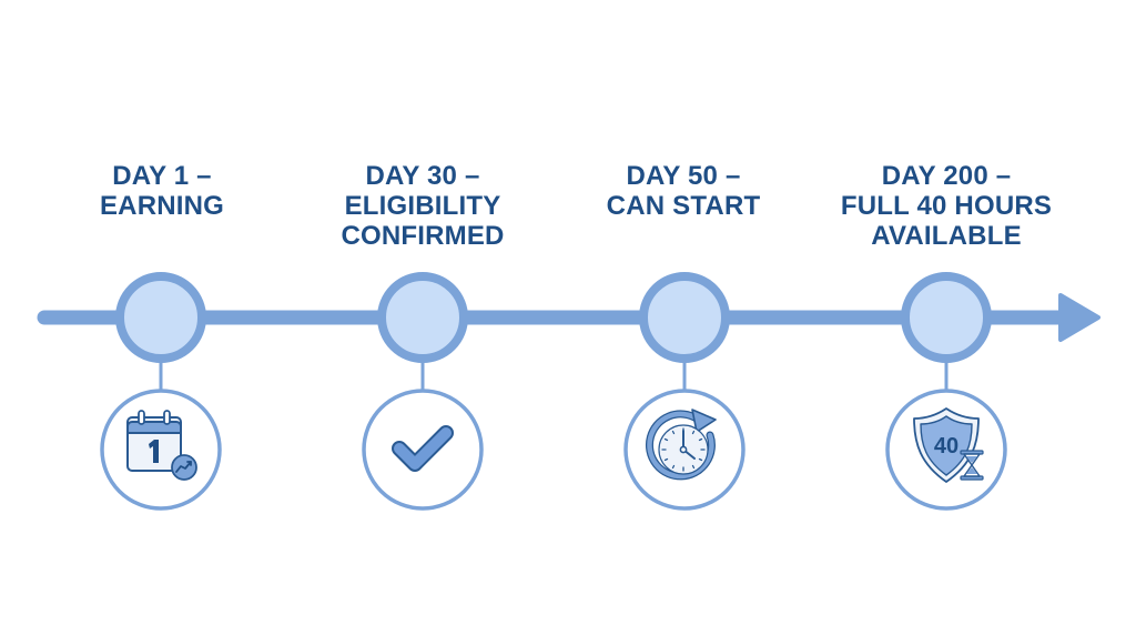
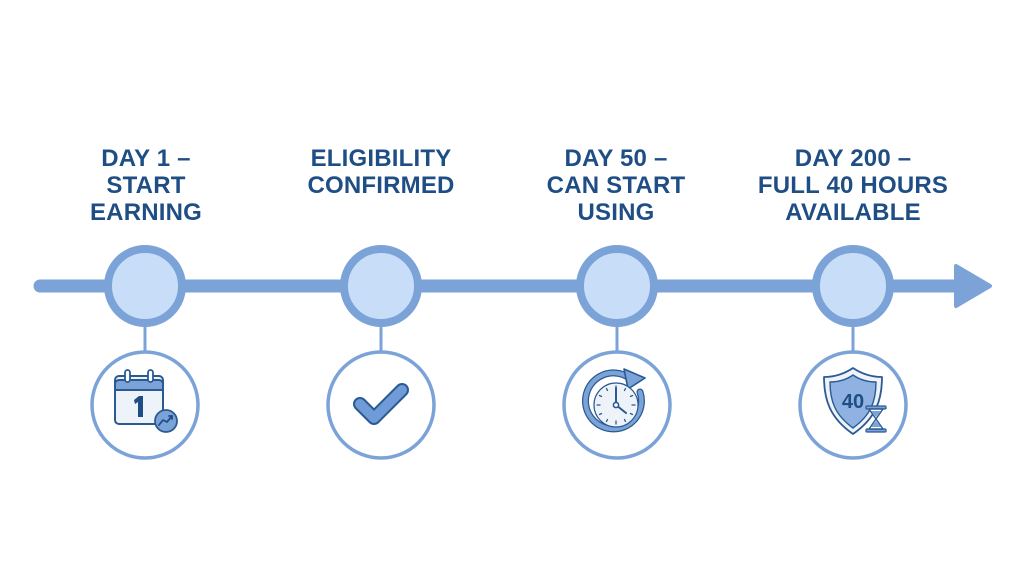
  DAY 1 –
+ START
  EARNING
- DAY 30 –
  ELIGIBILITY
  CONFIRMED
  DAY 50 –
  CAN START
+ USING
  DAY 200 –
  FULL 40 HOURS
  AVAILABLE
  40
